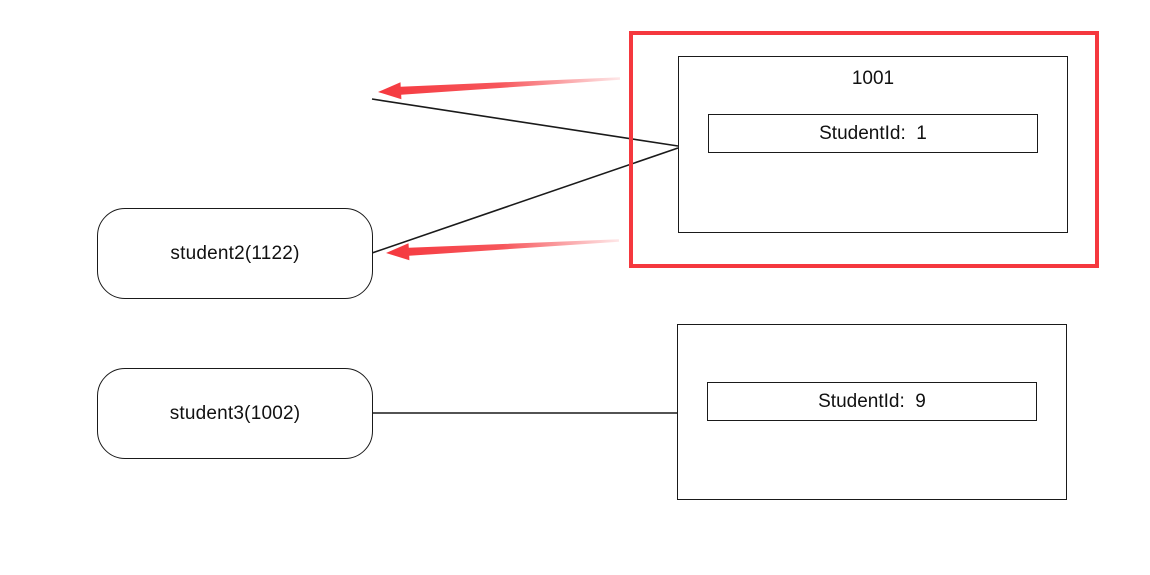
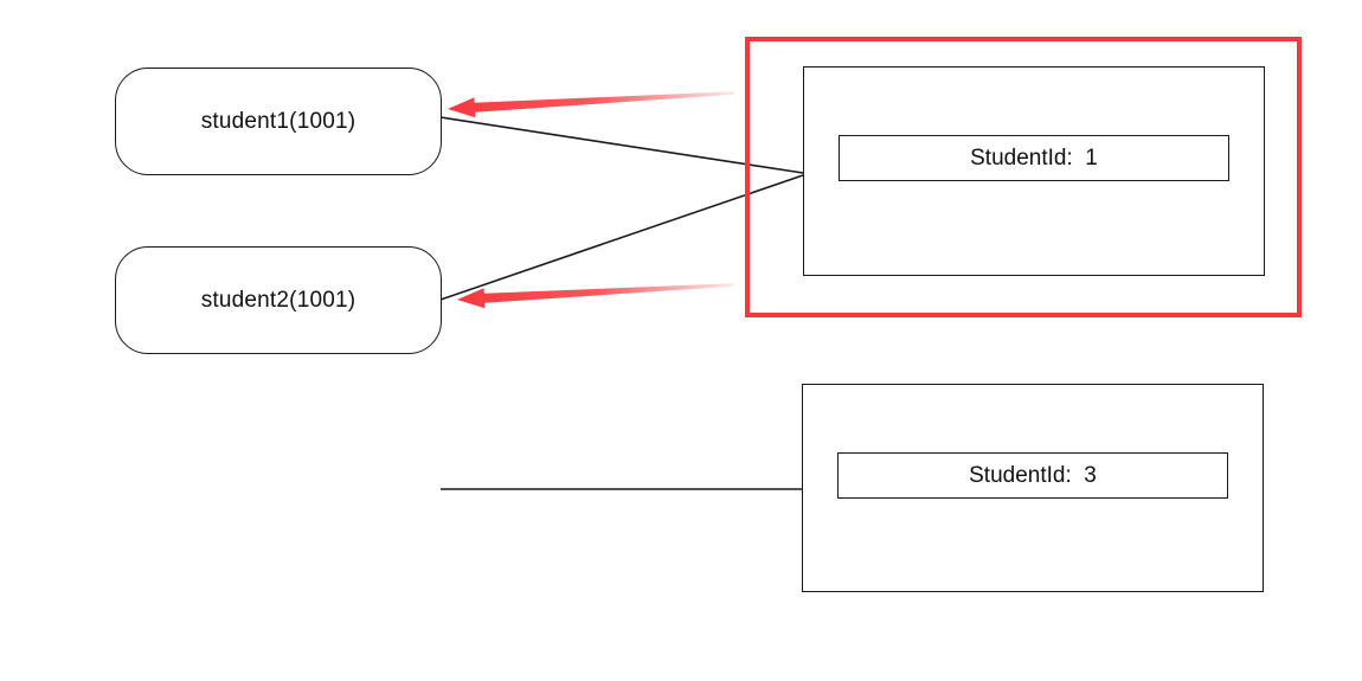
+ student1(1001)
- student2(1122)
+ student2(1001)
- student3(1002)
- 1001
  StudentId: 1
- StudentId: 9
+ StudentId: 3
